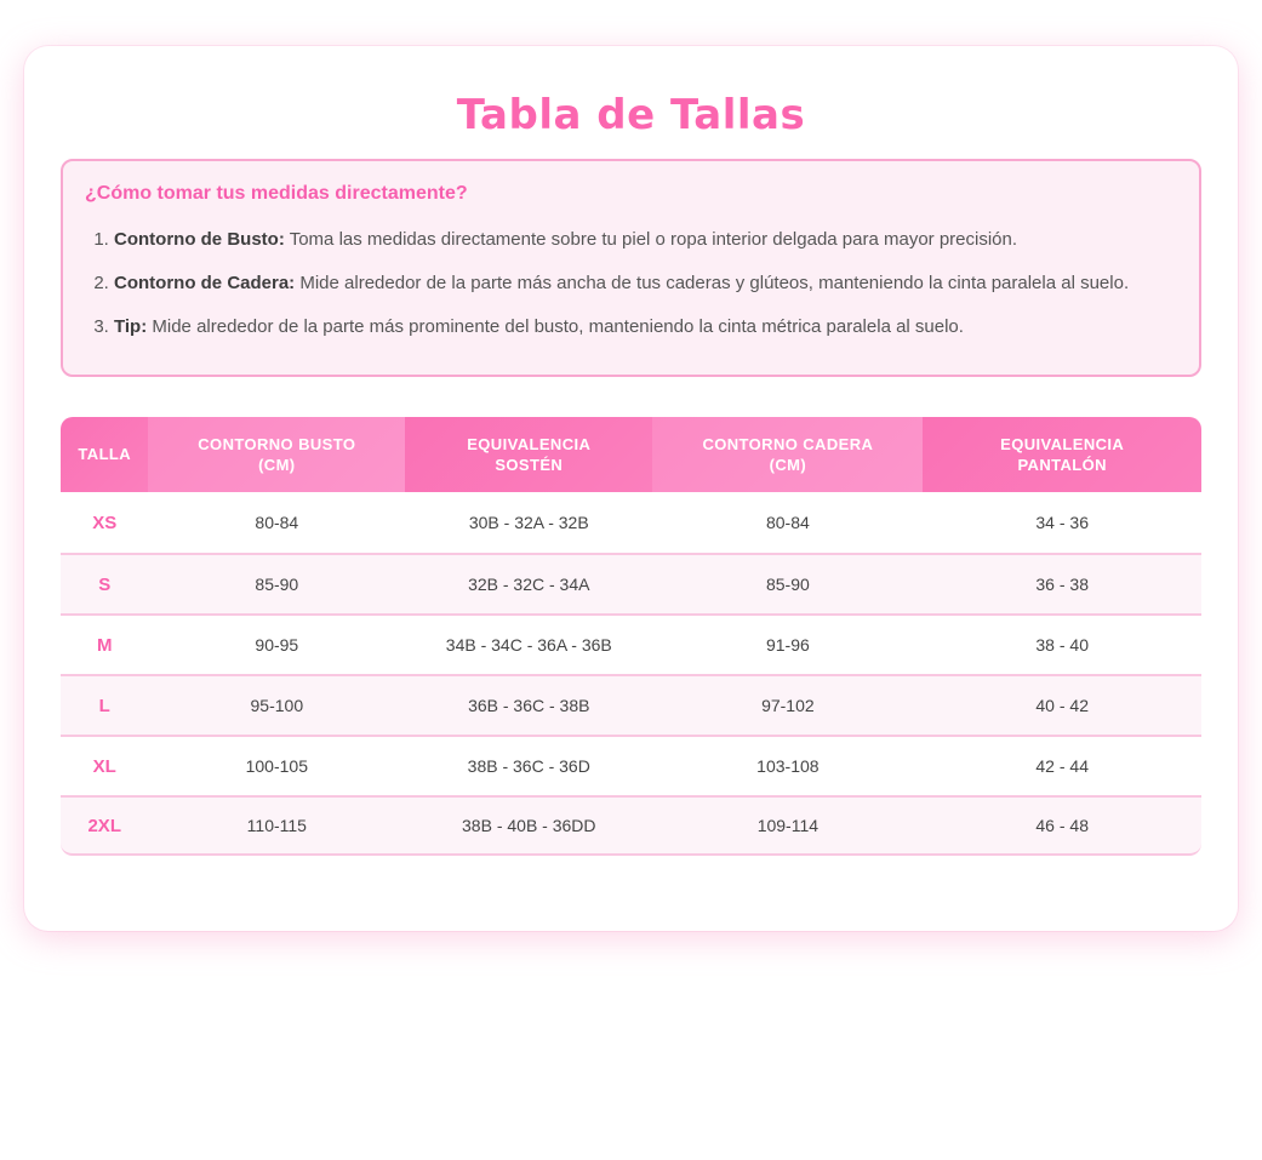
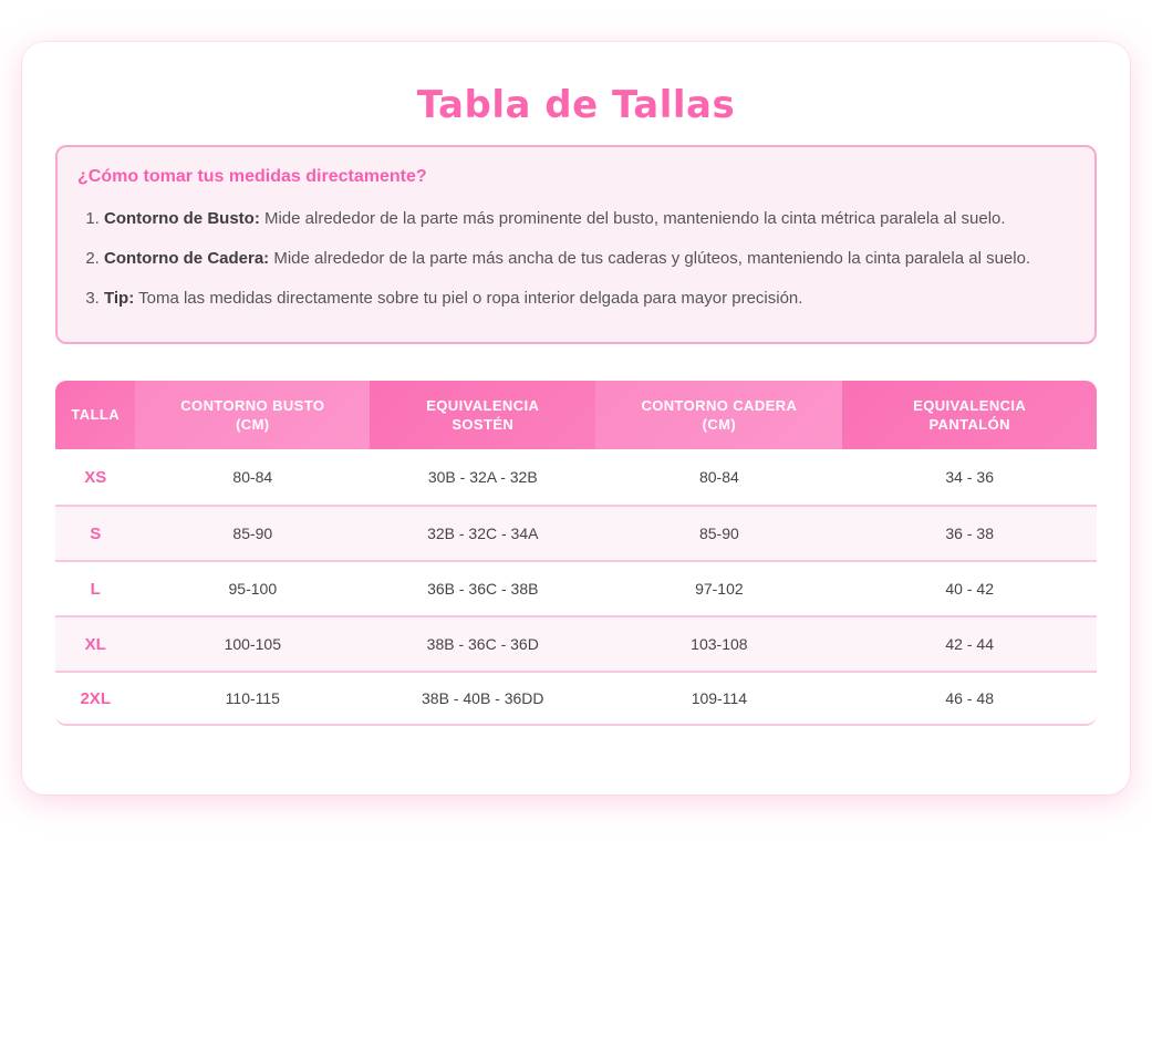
  Tabla de Tallas
  ¿Cómo tomar tus medidas directamente?
- Contorno de Busto: Toma las medidas directamente sobre tu piel o ropa interior delgada para mayor precisión.
+ Contorno de Busto: Mide alrededor de la parte más prominente del busto, manteniendo la cinta métrica paralela al suelo.
  Contorno de Cadera: Mide alrededor de la parte más ancha de tus caderas y glúteos, manteniendo la cinta paralela al suelo.
- Tip: Mide alrededor de la parte más prominente del busto, manteniendo la cinta métrica paralela al suelo.
+ Tip: Toma las medidas directamente sobre tu piel o ropa interior delgada para mayor precisión.
  TALLA	CONTORNO BUSTO (CM)	EQUIVALENCIA SOSTÉN	CONTORNO CADERA (CM)	EQUIVALENCIA PANTALÓN
  XS	80-84	30B - 32A - 32B	80-84	34 - 36
  S	85-90	32B - 32C - 34A	85-90	36 - 38
- M	90-95	34B - 34C - 36A - 36B	91-96	38 - 40
  L	95-100	36B - 36C - 38B	97-102	40 - 42
  XL	100-105	38B - 36C - 36D	103-108	42 - 44
  2XL	110-115	38B - 40B - 36DD	109-114	46 - 48
